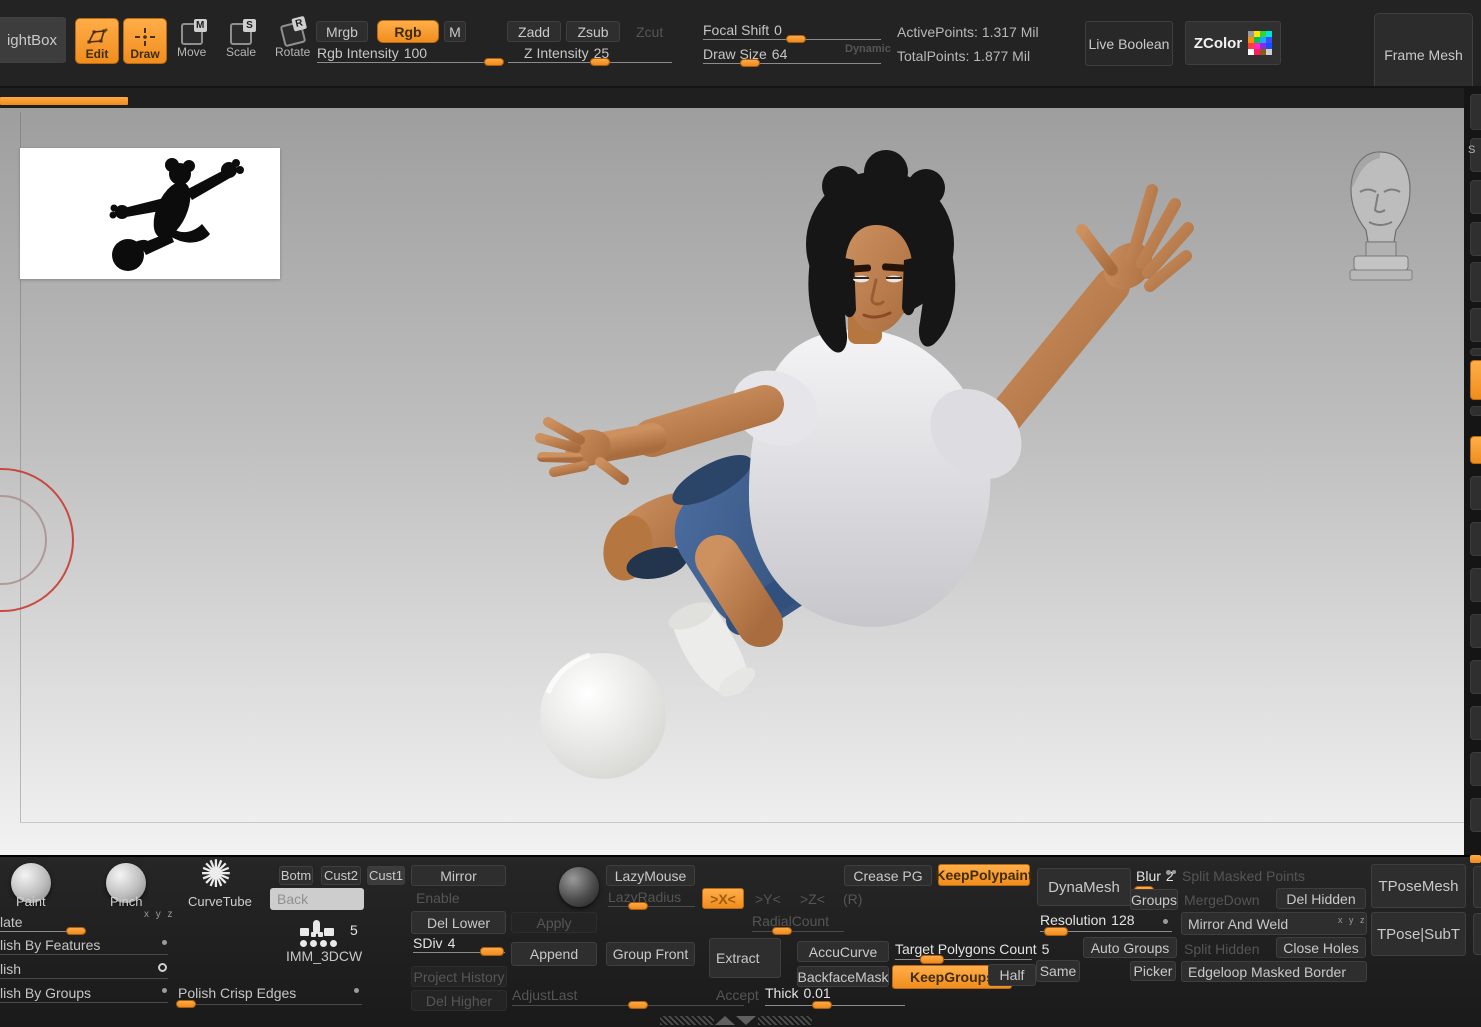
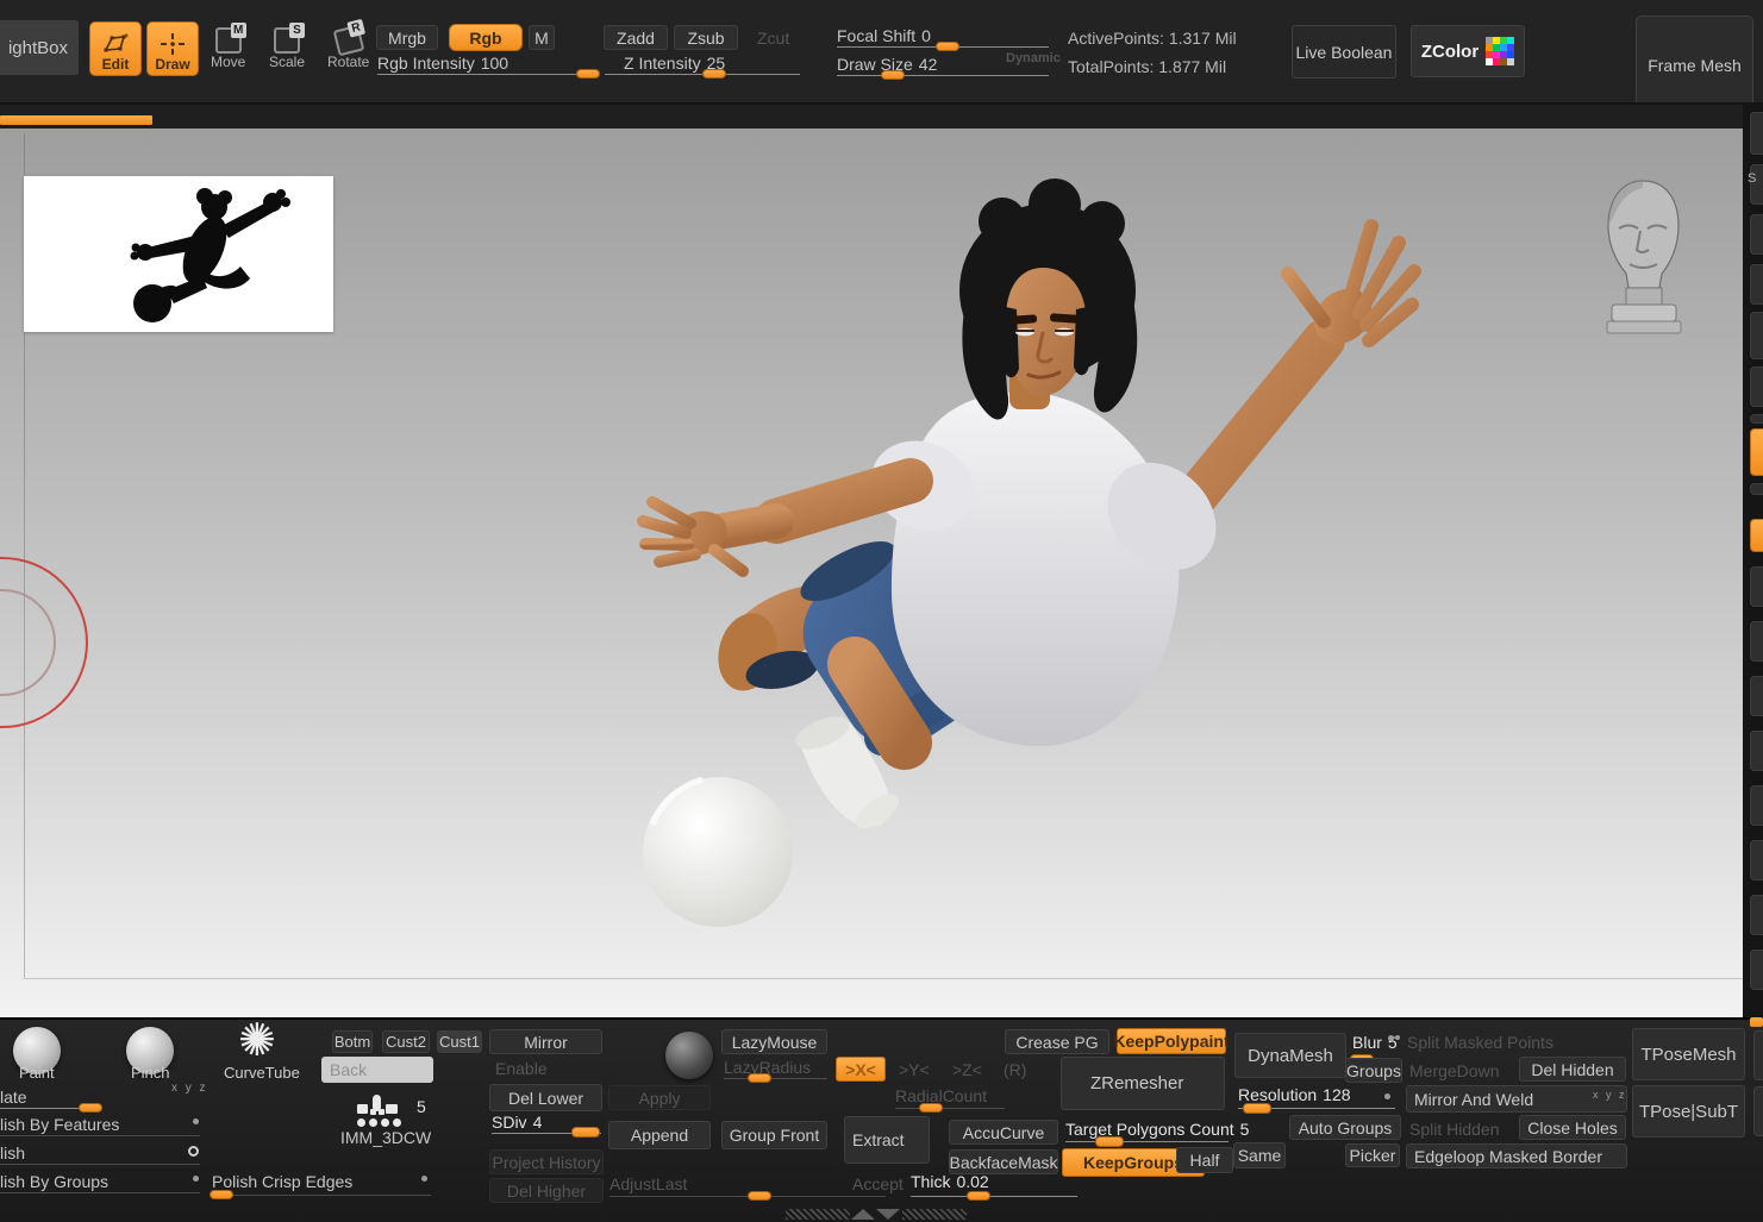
  ightBox
  Edit
  Draw
  M
  Move
  S
  Scale
  Rotate
  Mrgb
  Rgb
  M
  Rgb Intensity 100
  Zadd
  Zsub
  Zcut
  Z Intensity 25
  Focal Shift 0
- Draw Size 64
+ Draw Size 42
  Dynamic
  ActivePoints: 1.317 Mil
  TotalPoints: 1.877 Mil
  Live Boolean
  ZColor
  Frame Mesh
  S
  Paint
  Pinch
  ✺
  CurveTube
  x y z
  Botm
  Cust2
  Cust1
  Back
  5
  IMM_3DCW
  late
  lish By Features
  lish
  lish By Groups
  Polish Crisp Edges
  Mirror
  Enable
  Del Lower
  SDiv 4
  Project History
  Del Higher
  Apply
  Append
  AdjustLast
  LazyMouse
  LazyRadius
  Group Front
  >X<
  >Y<
  >Z<
  (R)
  RadialCount
  Extract
  Accept
- Thick 0.01
+ Thick 0.02
  Crease PG
  KeepPolypaint
+ ZRemesher
  AccuCurve
  BackfaceMask
  Target Polygons Count 5
  KeepGroup
  Half
  Same
  DynaMesh
- Blur 2
+ Blur 5
  Groups
  Resolution 128
  Auto Groups
  Picker
  Split Masked Points
  MergeDown
  Del Hidden
  Mirror And Weld
  x y z
  Split Hidden
  Close Holes
  Edgeloop Masked Border
  TPoseMesh
  TPose|SubT
